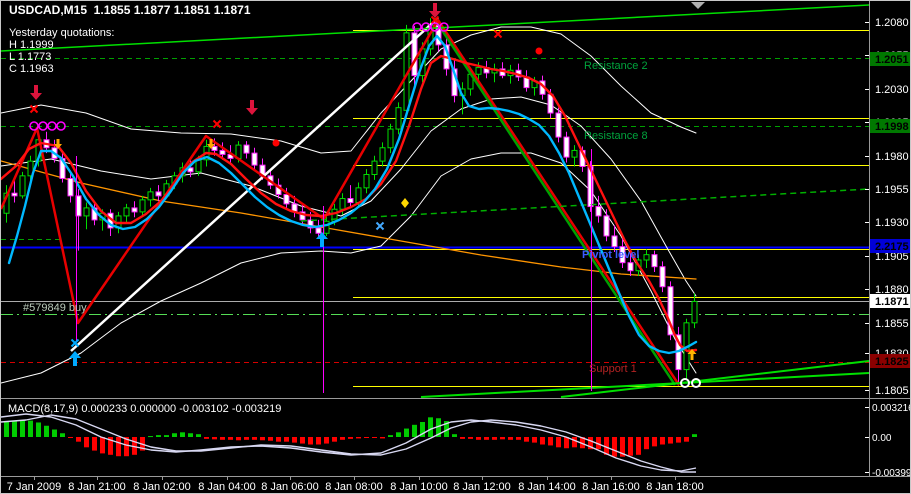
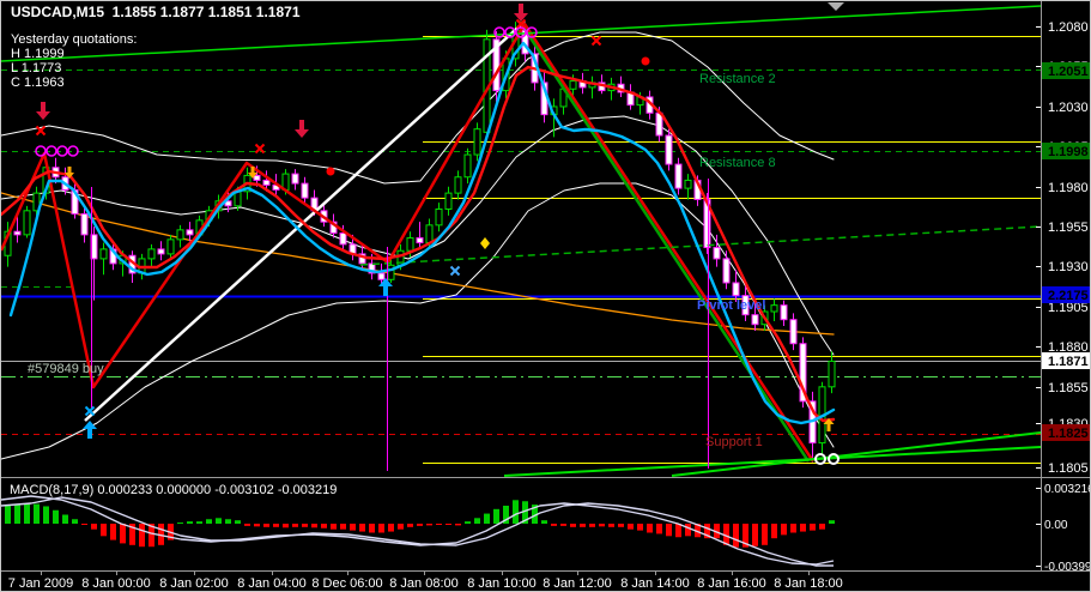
  1.2080
  1.2030
  1.1980
  1.1955
  1.1930
  1.1905
  1.1880
  1.1855
  1.1805
  1.2051
  1.1998
  2.2175
  1.1871
  1.1825
  0.00321
  0.00
  -0.00399
  7 Jan 2009
- 8 Jan 21:00
+ 8 Jan 00:00
  8 Jan 02:00
  8 Jan 04:00
- 8 Jan 06:00
+ 8 Dec 06:00
  8 Jan 08:00
  8 Jan 10:00
  8 Jan 12:00
  8 Jan 14:00
  8 Jan 16:00
  8 Jan 18:00
  USDCAD,M15 1.1855 1.1877 1.1851 1.1871
  Yesterday quotations:
  H 1.1999
  L 1.1773
  C 1.1963
  Resistance 2
  Resistance 8
  Piviot level
  Support 1
  #579849 buy
  MACD(8,17,9) 0.000233 0.000000 -0.003102 -0.003219
